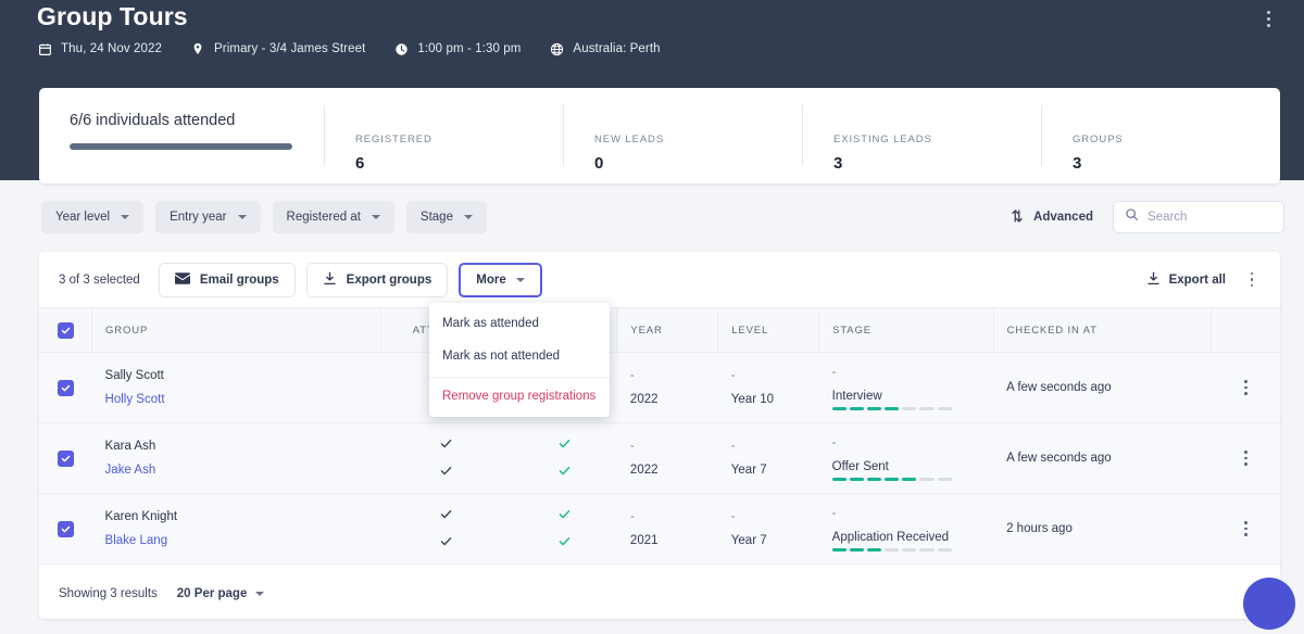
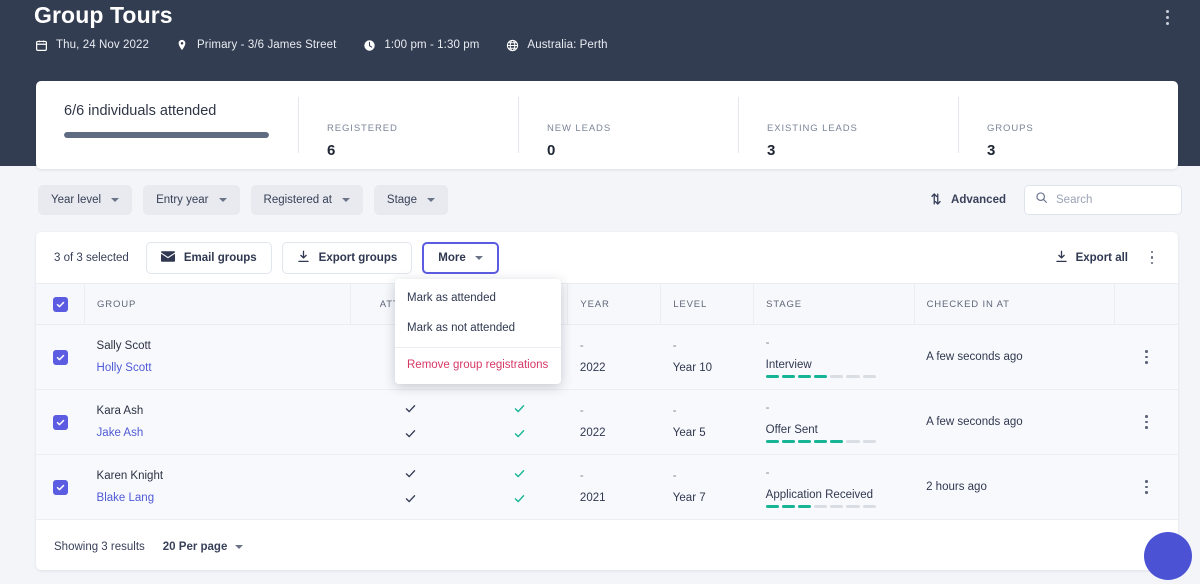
  Group Tours
  Thu, 24 Nov 2022
- Primary - 3/4 James Street
+ Primary - 3/6 James Street
  1:00 pm - 1:30 pm
  Australia: Perth
  6/6 individuals attended
  REGISTERED
  6
  NEW LEADS
  0
  EXISTING LEADS
  3
  GROUPS
  3
  Year level
  Entry year
  Registered at
  Stage
  Advanced
  Search
  3 of 3 selected
  Email groups
  Export groups
  More
  Export all
  Mark as attended
  Mark as not attended
  Remove group registrations
  	Sally ScottHolly Scott			-2022	-Year 10	-Interview	A few seconds ago
- 	Kara AshJake Ash			-2022	-Year 7	-Offer Sent	A few seconds ago
+ 	Kara AshJake Ash			-2022	-Year 5	-Offer Sent	A few seconds ago
  	Karen KnightBlake Lang			-2021	-Year 7	-Application Received	2 hours ago
  Showing 3 results
  20 Per page
